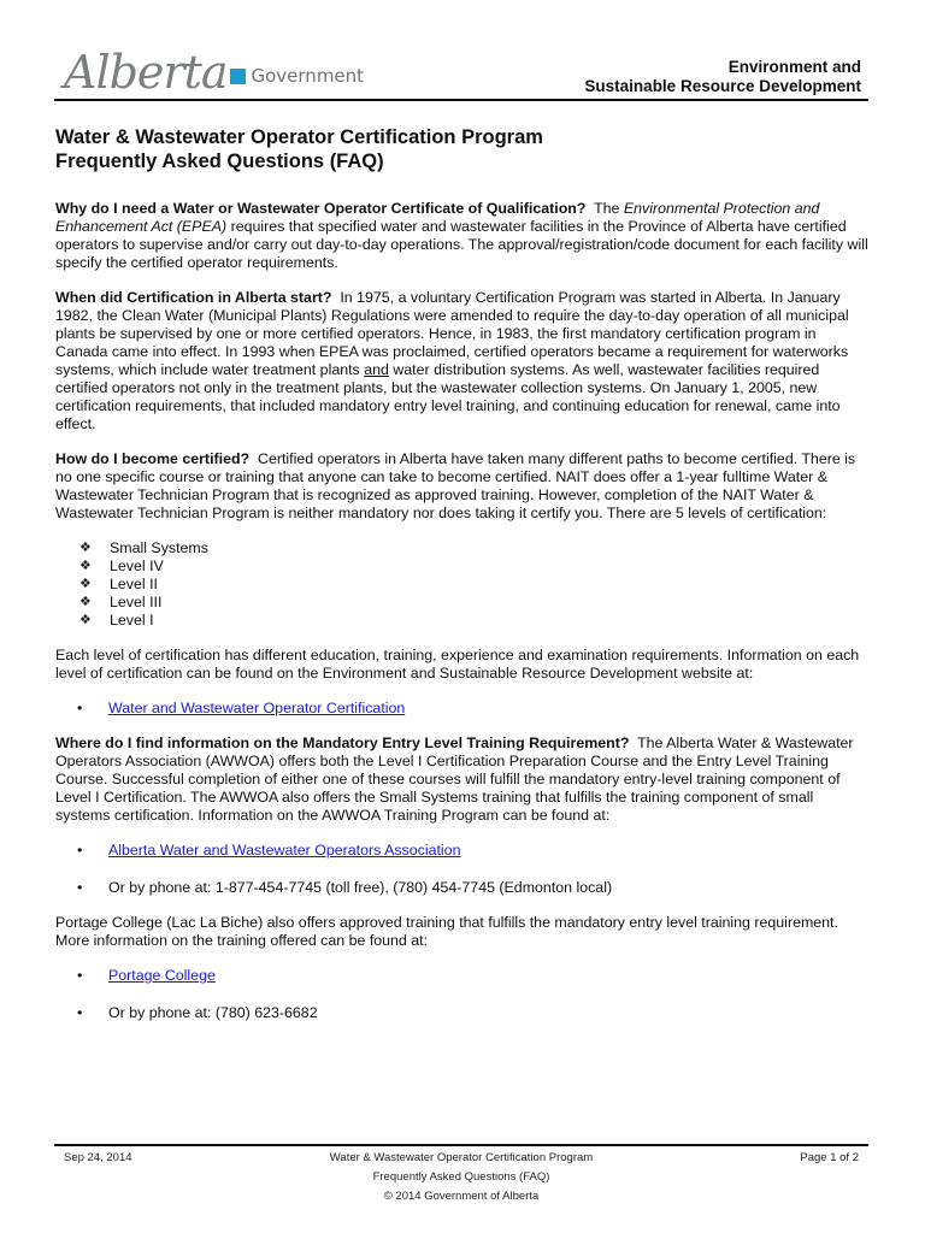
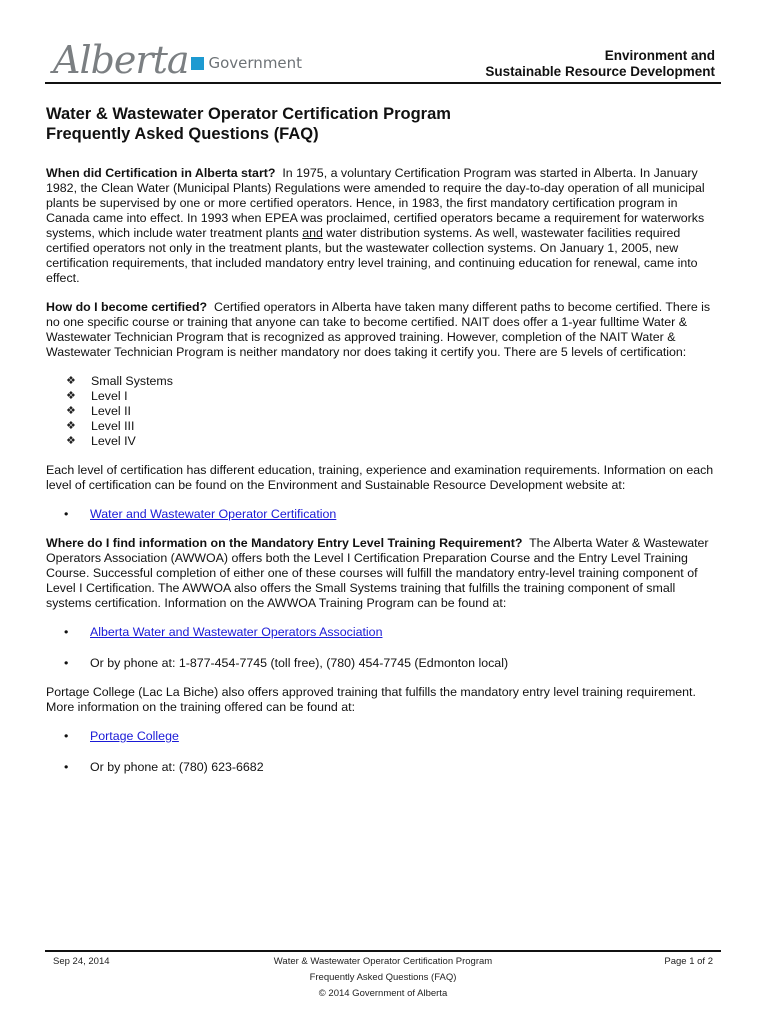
  Alberta
  Government
  Environment and
  Sustainable Resource Development
  Water & Wastewater Operator Certification Program
  Frequently Asked Questions (FAQ)
- Why do I need a Water or Wastewater Operator Certificate of Qualification? The Environmental Protection and Enhancement Act (EPEA) requires that specified water and wastewater facilities in the Province of Alberta have certified operators to supervise and/or carry out day-to-day operations. The approval/registration/code document for each facility will specify the certified operator requirements.
  When did Certification in Alberta start? In 1975, a voluntary Certification Program was started in Alberta. In January 1982, the Clean Water (Municipal Plants) Regulations were amended to require the day-to-day operation of all municipal plants be supervised by one or more certified operators. Hence, in 1983, the first mandatory certification program in Canada came into effect. In 1993 when EPEA was proclaimed, certified operators became a requirement for waterworks systems, which include water treatment plants and water distribution systems. As well, wastewater facilities required certified operators not only in the treatment plants, but the wastewater collection systems. On January 1, 2005, new certification requirements, that included mandatory entry level training, and continuing education for renewal, came into effect.
  How do I become certified? Certified operators in Alberta have taken many different paths to become certified. There is no one specific course or training that anyone can take to become certified. NAIT does offer a 1-year fulltime Water & Wastewater Technician Program that is recognized as approved training. However, completion of the NAIT Water & Wastewater Technician Program is neither mandatory nor does taking it certify you. There are 5 levels of certification:
  ❖
  Small Systems
  ❖
- Level IV
+ Level I
  ❖
  Level II
  ❖
  Level III
  ❖
- Level I
+ Level IV
  Each level of certification has different education, training, experience and examination requirements. Information on each level of certification can be found on the Environment and Sustainable Resource Development website at:
  •
  Water and Wastewater Operator Certification
  Where do I find information on the Mandatory Entry Level Training Requirement? The Alberta Water & Wastewater Operators Association (AWWOA) offers both the Level I Certification Preparation Course and the Entry Level Training Course. Successful completion of either one of these courses will fulfill the mandatory entry-level training component of Level I Certification. The AWWOA also offers the Small Systems training that fulfills the training component of small systems certification. Information on the AWWOA Training Program can be found at:
  •
  Alberta Water and Wastewater Operators Association
  •
  Or by phone at: 1-877-454-7745 (toll free), (780) 454-7745 (Edmonton local)
  Portage College (Lac La Biche) also offers approved training that fulfills the mandatory entry level training requirement. More information on the training offered can be found at:
  •
  Portage College
  •
  Or by phone at: (780) 623-6682
  Sep 24, 2014
  Page 1 of 2
  Water & Wastewater Operator Certification Program
  Frequently Asked Questions (FAQ)
  © 2014 Government of Alberta
